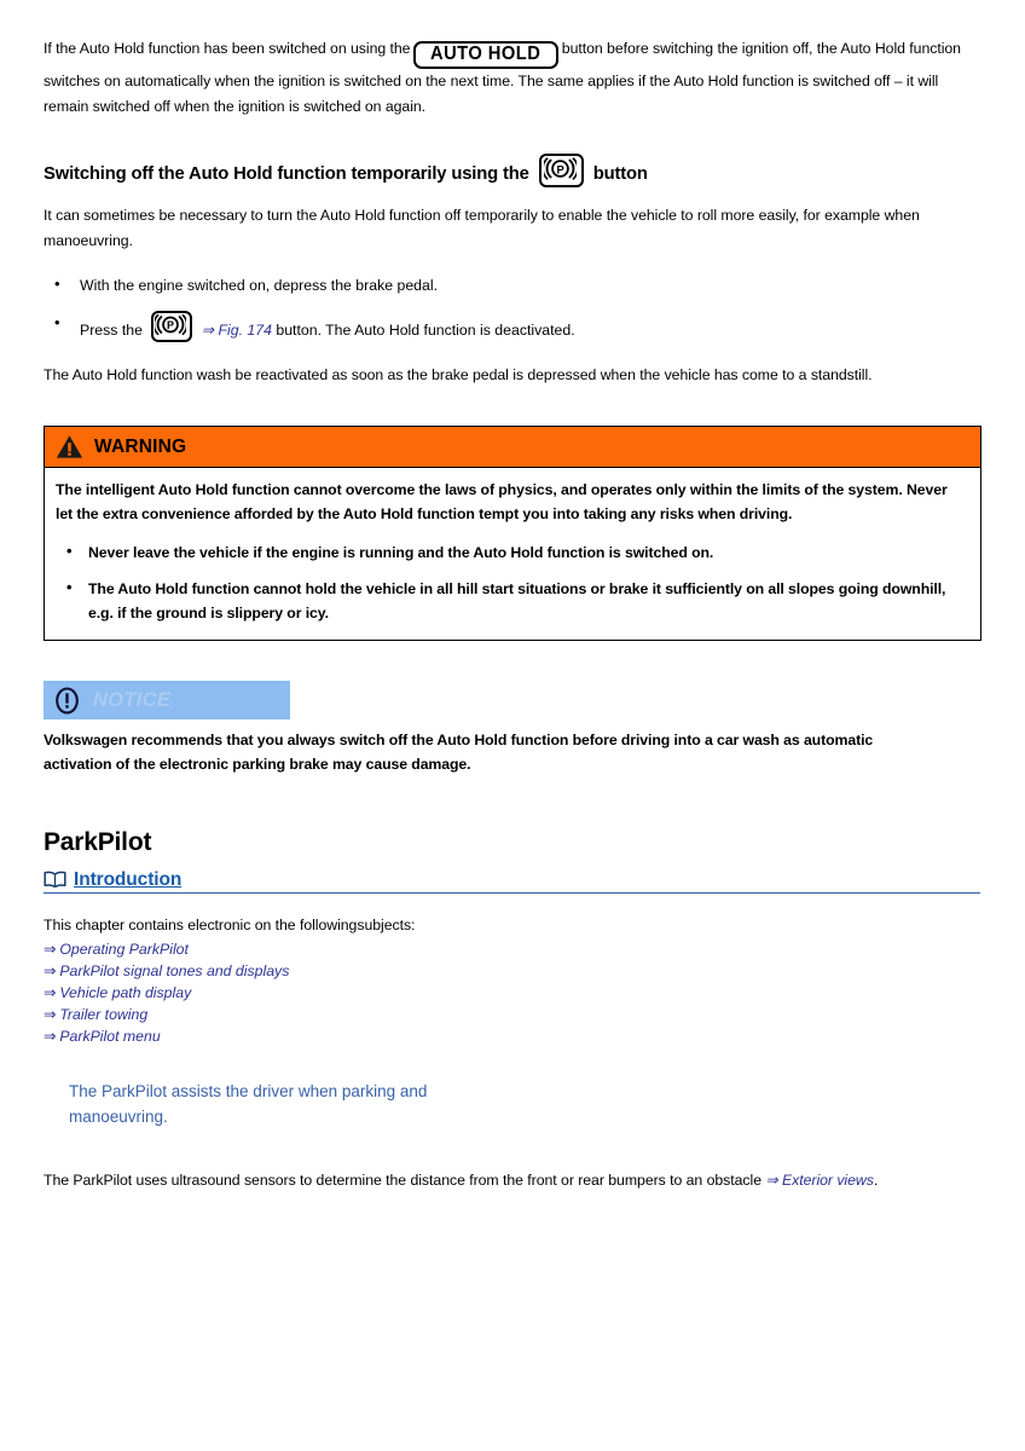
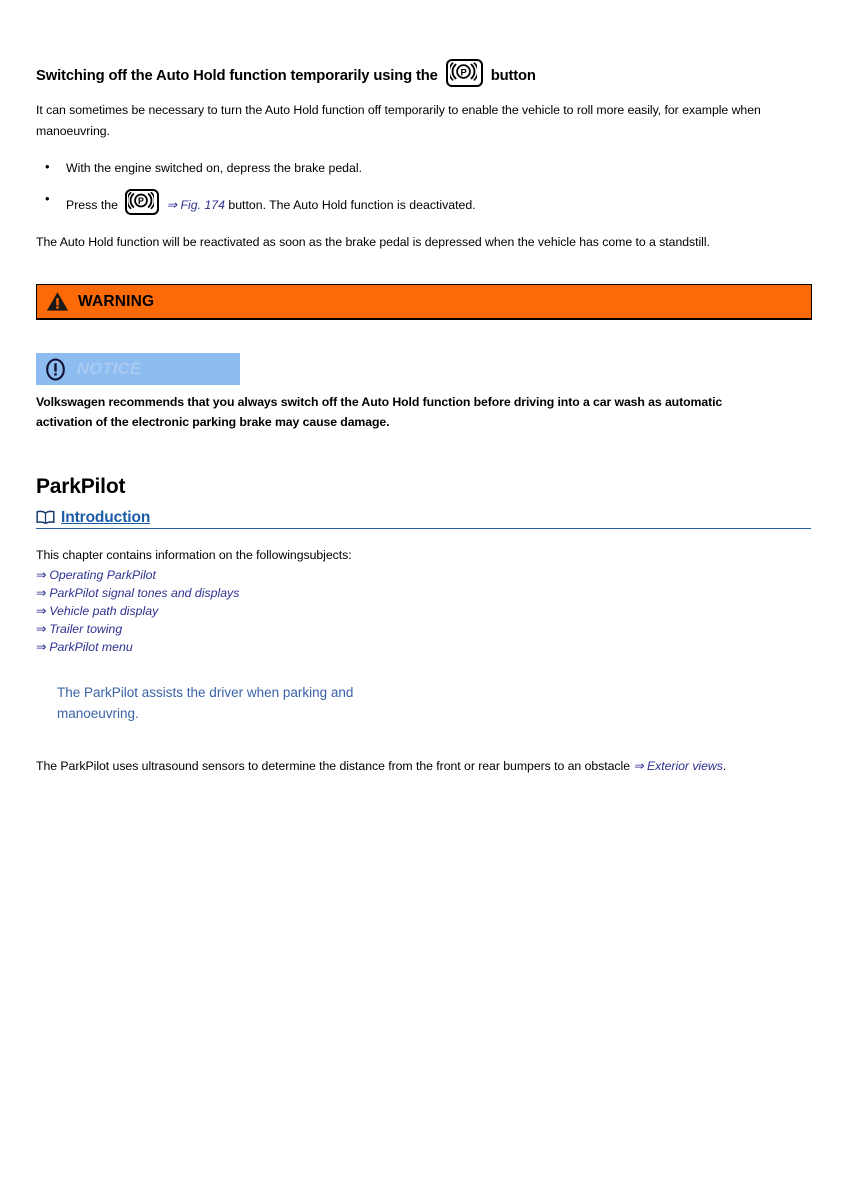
- If the Auto Hold function has been switched on using the AUTO HOLD button before switching the ignition off, the Auto Hold function switches on automatically when the ignition is switched on the next time. The same applies if the Auto Hold function is switched off – it will remain switched off when the ignition is switched on again.
  Switching off the Auto Hold function temporarily using the
  P
  button
  It can sometimes be necessary to turn the Auto Hold function off temporarily to enable the vehicle to roll more easily, for example when manoeuvring.
  With the engine switched on, depress the brake pedal.
  Press the
  P
  ⇒ Fig. 174 button. The Auto Hold function is deactivated.
- The Auto Hold function wash be reactivated as soon as the brake pedal is depressed when the vehicle has come to a standstill.
+ The Auto Hold function will be reactivated as soon as the brake pedal is depressed when the vehicle has come to a standstill.
  WARNING
- The intelligent Auto Hold function cannot overcome the laws of physics, and operates only within the limits of the system. Never let the extra convenience afforded by the Auto Hold function tempt you into taking any risks when driving.
- Never leave the vehicle if the engine is running and the Auto Hold function is switched on.
- The Auto Hold function cannot hold the vehicle in all hill start situations or brake it sufficiently on all slopes going downhill, e.g. if the ground is slippery or icy.
  NOTICE
  Volkswagen recommends that you always switch off the Auto Hold function before driving into a car wash as automatic activation of the electronic parking brake may cause damage.
  ParkPilot
  Introduction
- This chapter contains electronic on the followingsubjects:
+ This chapter contains information on the followingsubjects:
  ⇒ Operating ParkPilot
  ⇒ ParkPilot signal tones and displays
  ⇒ Vehicle path display
  ⇒ Trailer towing
  ⇒ ParkPilot menu
  The ParkPilot assists the driver when parking and manoeuvring.
  The ParkPilot uses ultrasound sensors to determine the distance from the front or rear bumpers to an obstacle ⇒ Exterior views.
